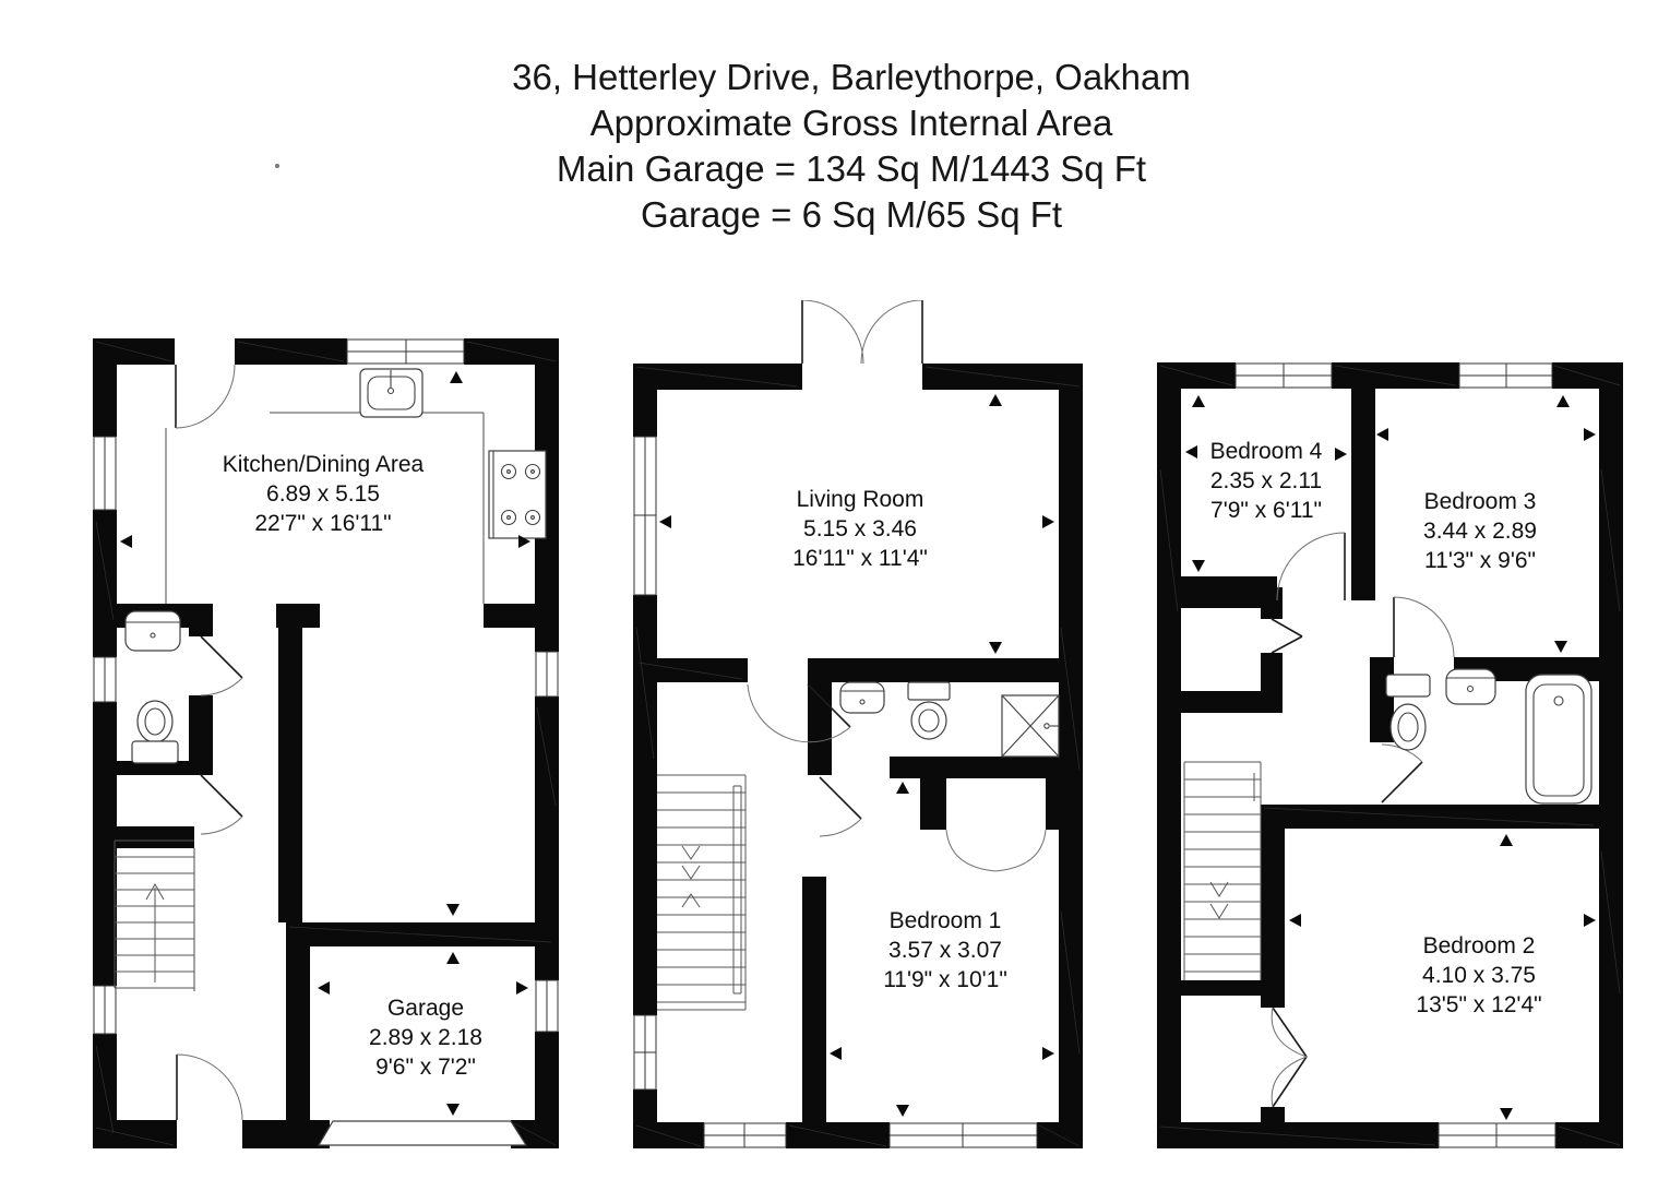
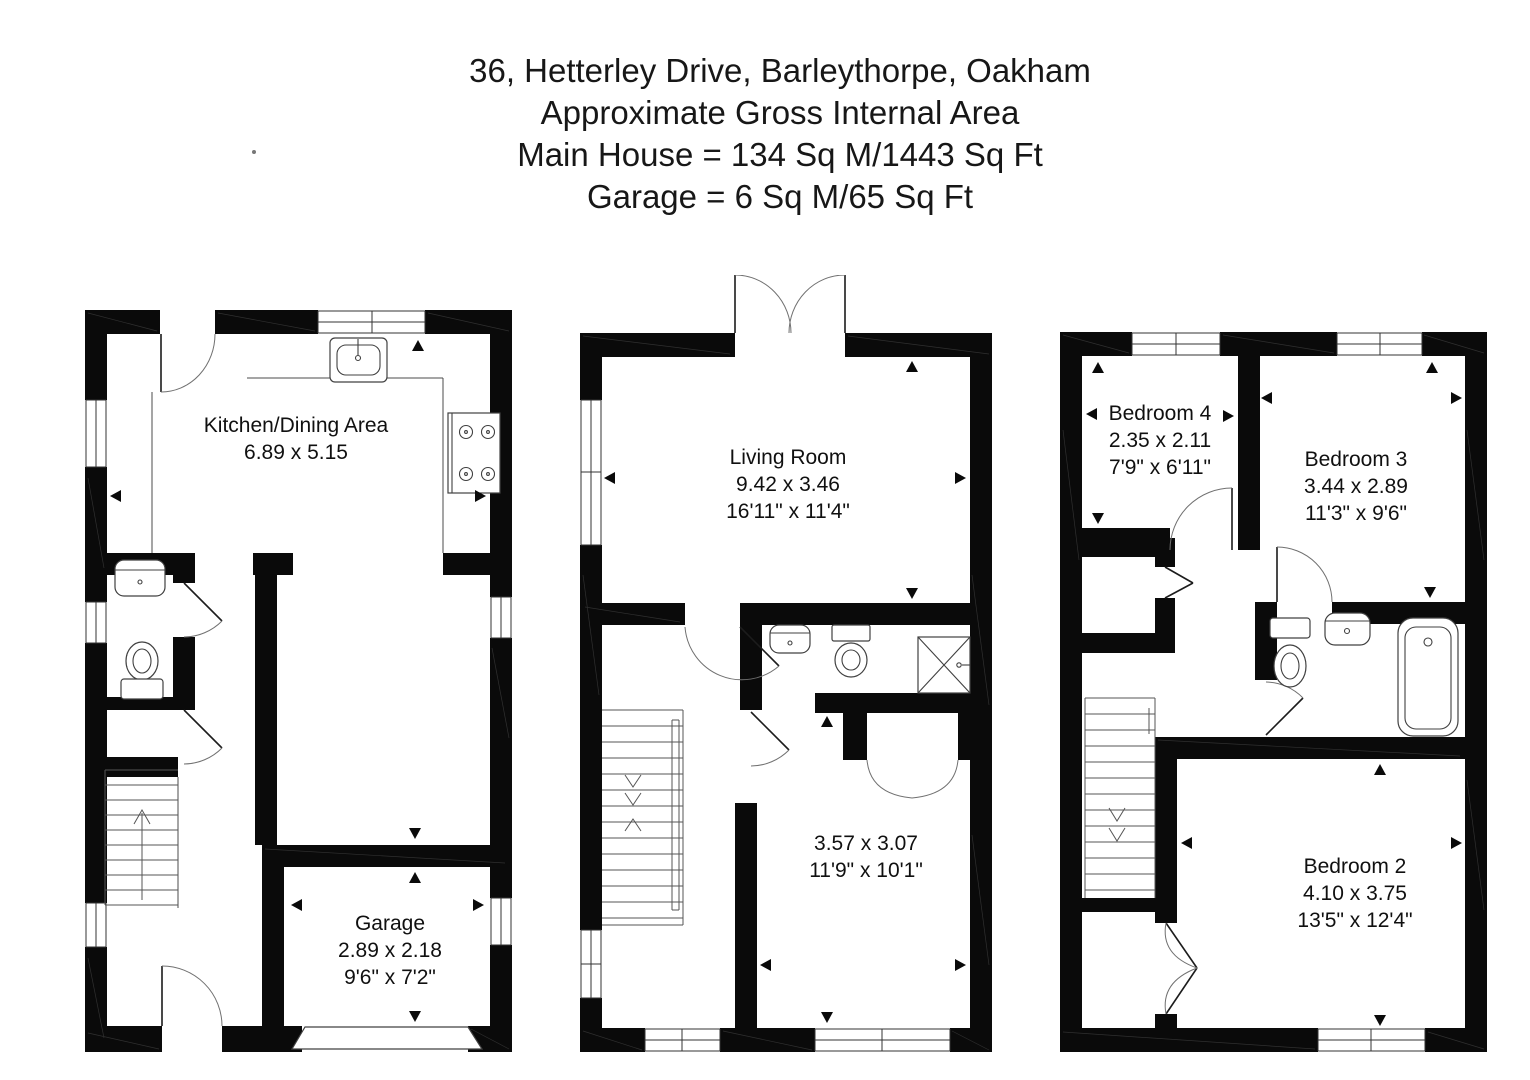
  36, Hetterley Drive, Barleythorpe, Oakham
  Approximate Gross Internal Area
- Main Garage = 134 Sq M/1443 Sq Ft
+ Main House = 134 Sq M/1443 Sq Ft
  Garage = 6 Sq M/65 Sq Ft
  Kitchen/Dining Area
  6.89 x 5.15
- 22'7" x 16'11"
  Garage
  2.89 x 2.18
  9'6" x 7'2"
  Living Room
- 5.15 x 3.46
+ 9.42 x 3.46
  16'11" x 11'4"
- Bedroom 1
  3.57 x 3.07
  11'9" x 10'1"
  Bedroom 4
  2.35 x 2.11
  7'9" x 6'11"
  Bedroom 3
  3.44 x 2.89
  11'3" x 9'6"
  Bedroom 2
  4.10 x 3.75
  13'5" x 12'4"
